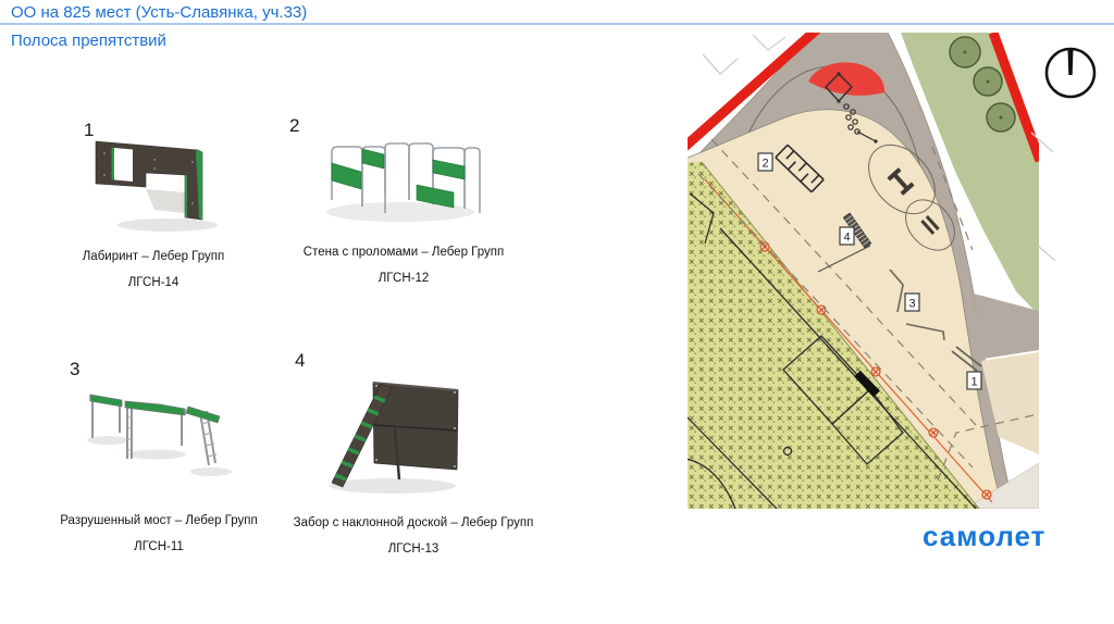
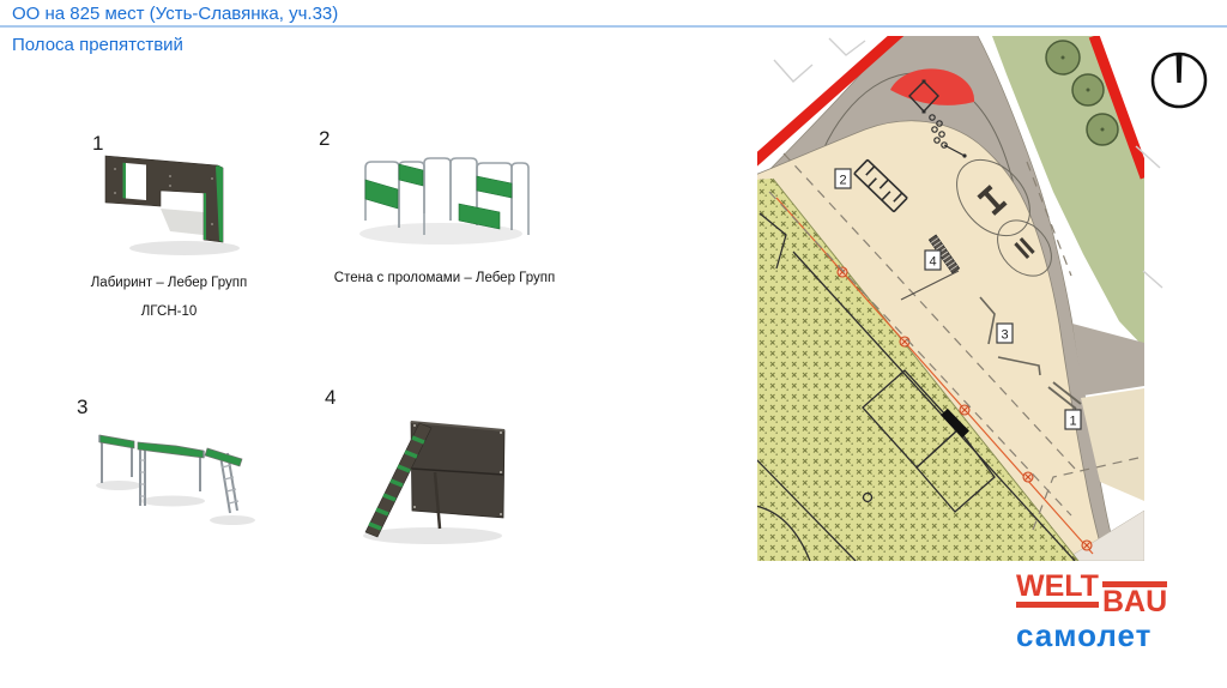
  ОО на 825 мест (Усть-Славянка, уч.33)
  Полоса препятствий
  1
  2
  3
  4
  Лабиринт – Лебер Групп
- ЛГСН-14
+ ЛГСН-10
  Стена с проломами – Лебер Групп
- ЛГСН-12
- Разрушенный мост – Лебер Групп
- ЛГСН-11
- Забор с наклонной доской – Лебер Групп
- ЛГСН-13
  2
  4
  3
  1
+ WELT
+ BAU
  самолет
